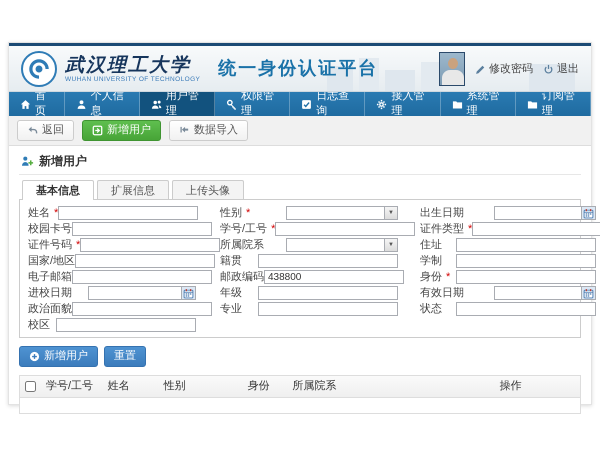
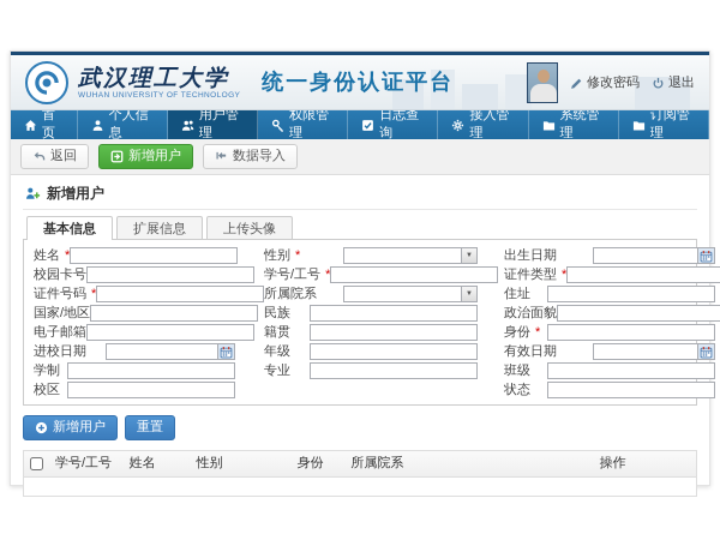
  武汉理工大学
  统一身份认证平台
  修改密码
  退出
  首页
  个人信息
  用户管理
  权限管理
  日志查询
  接入管理
  系统管理
  订阅管理
  返回
  新增用户
  数据导入
  新增用户
  基本信息
  扩展信息
  上传头像
  姓名 *
  校园卡号
  证件号码 *
  国家/地区
  电子邮箱
  进校日期
- 政治面貌
+ 学制
  校区
  性别 *
  学号/工号 *
  所属院系
+ 民族
  籍贯
- 邮政编码
- 438800
  年级
  专业
  出生日期
  证件类型 *
  住址
- 学制
+ 政治面貌
  身份 *
  有效日期
+ 班级
  状态
  新增用户
  重置
  	学号/工号	姓名	性别	身份	所属院系	操作
